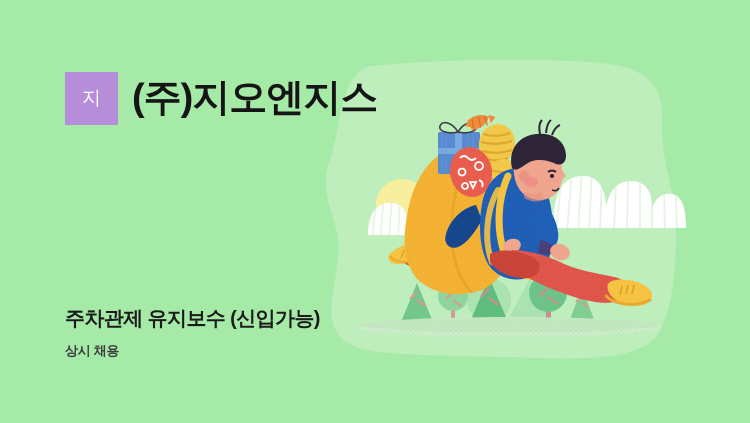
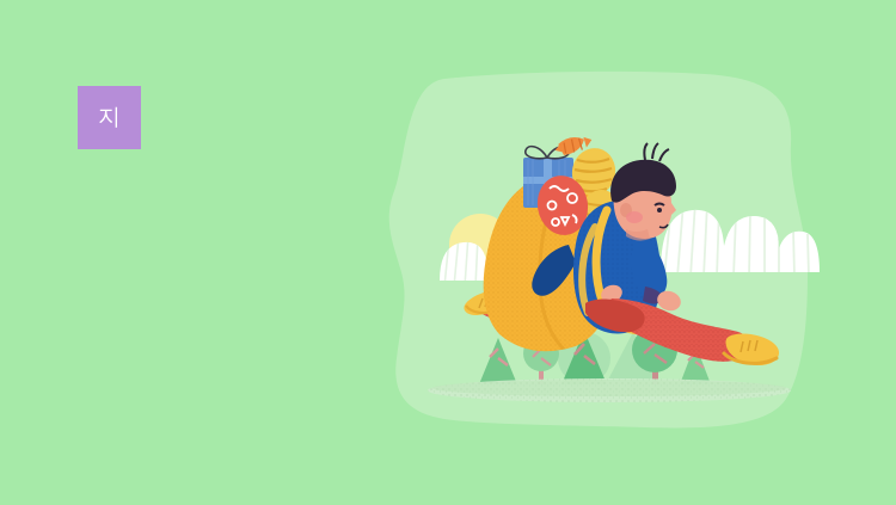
  지
- (주)지오엔지스
- 주차관제 유지보수 (신입가능)
- 상시 채용
